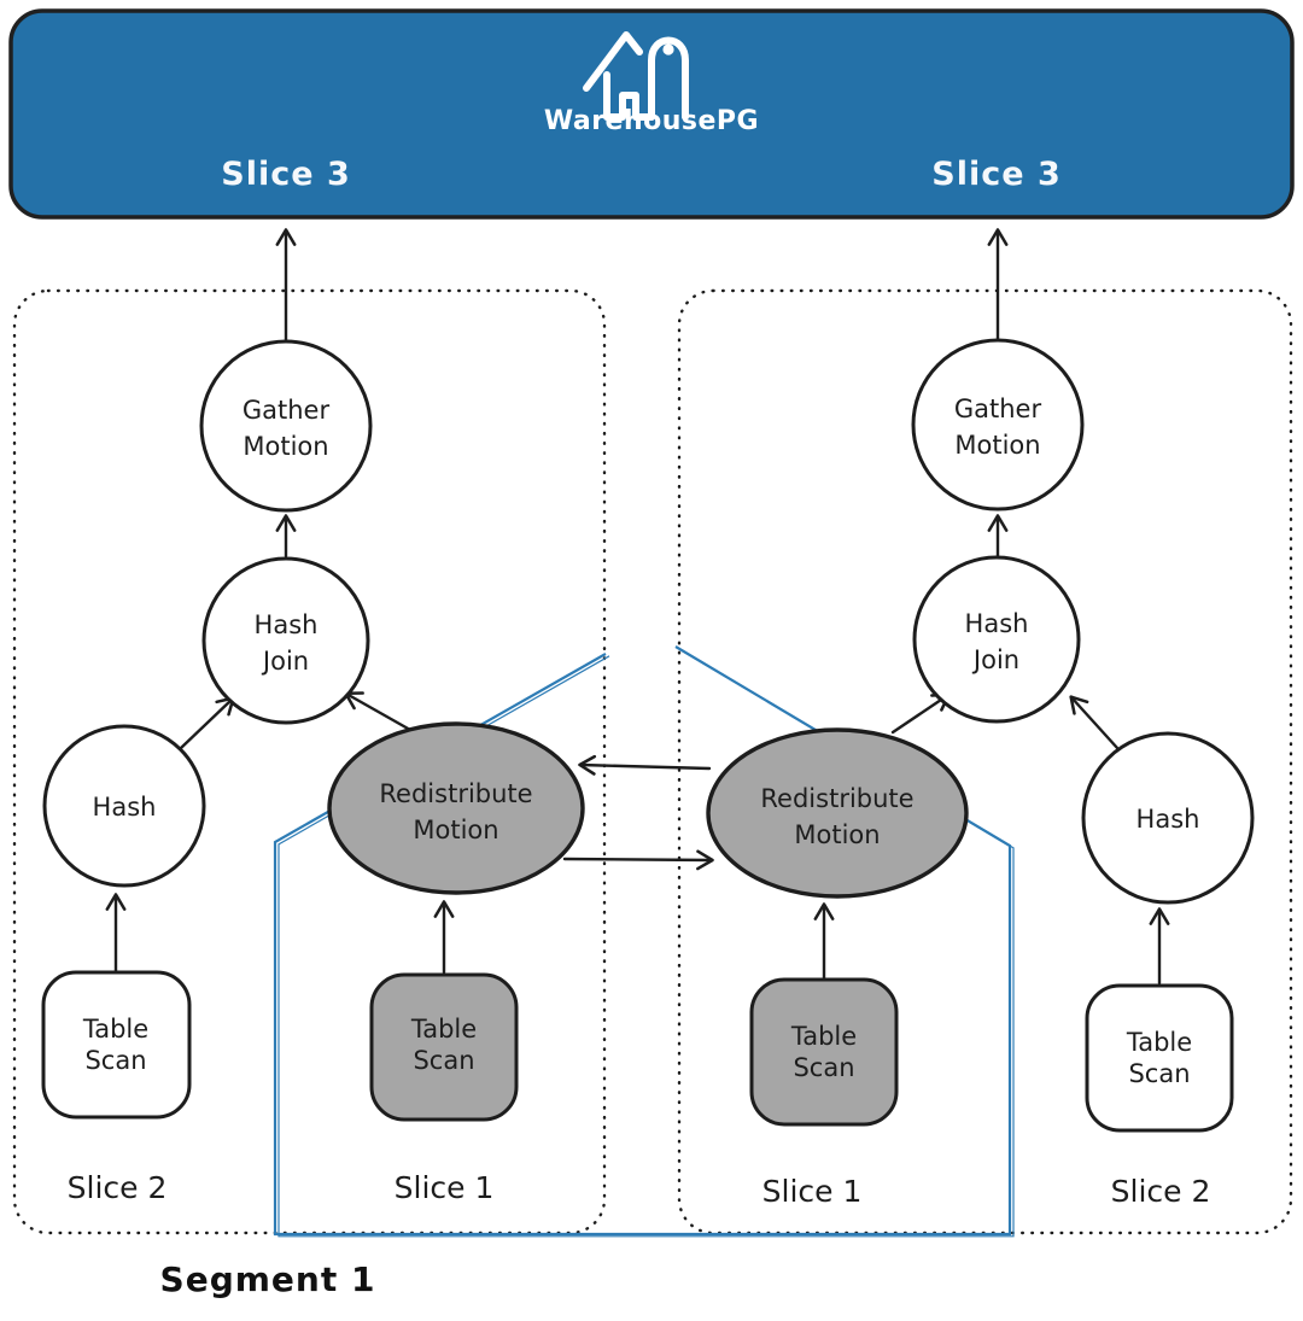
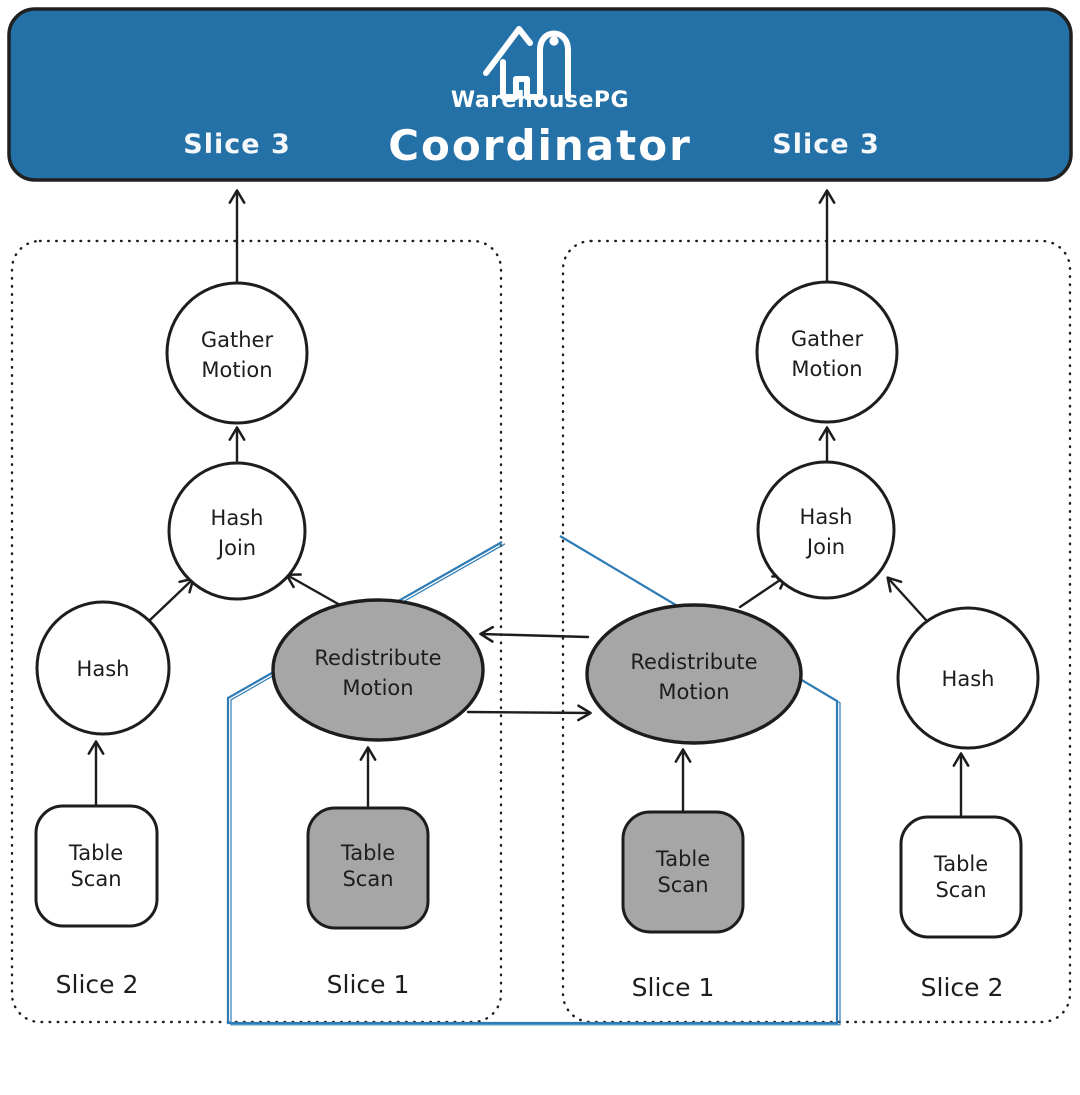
  WarehousePG
+ Coordinator
  Slice 3
  Slice 3
  Gather
  Motion
  Hash
  Join
  Hash
  Redistribute
  Motion
  Table
  Scan
  Table
  Scan
  Slice 2
  Slice 1
- Segment 1
  Gather
  Motion
  Hash
  Join
  Hash
  Redistribute
  Motion
  Table
  Scan
  Table
  Scan
  Slice 1
  Slice 2
